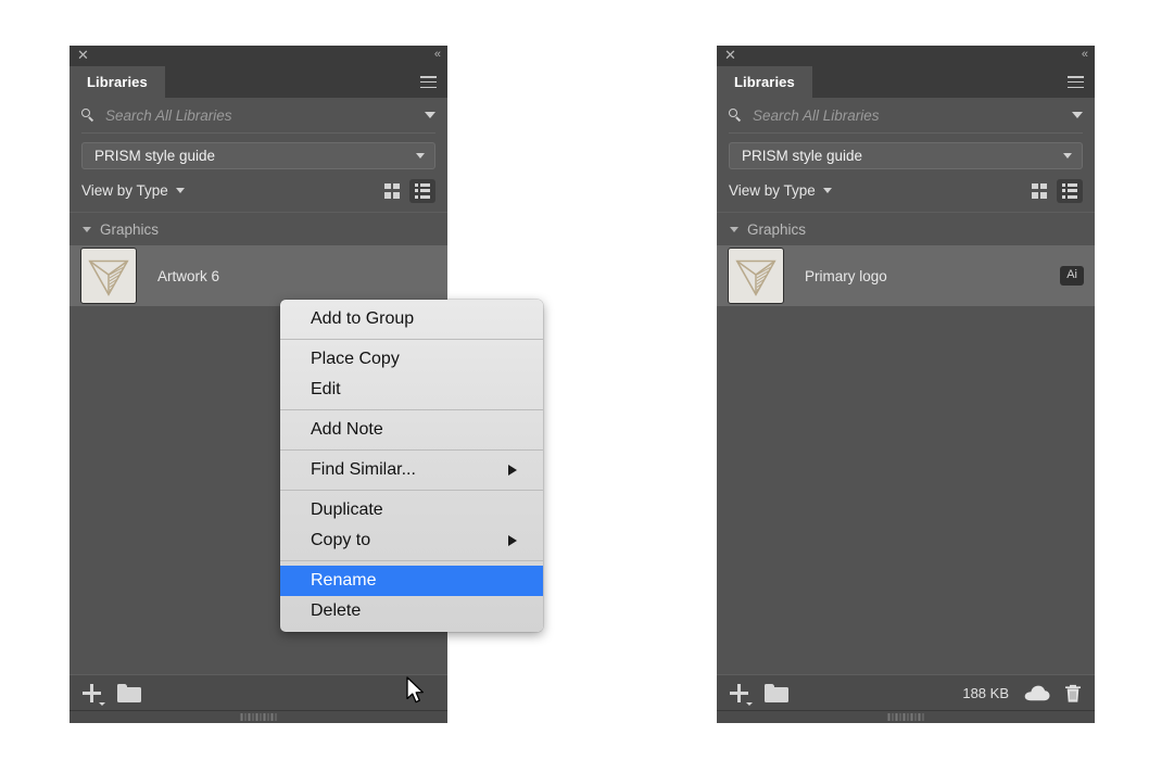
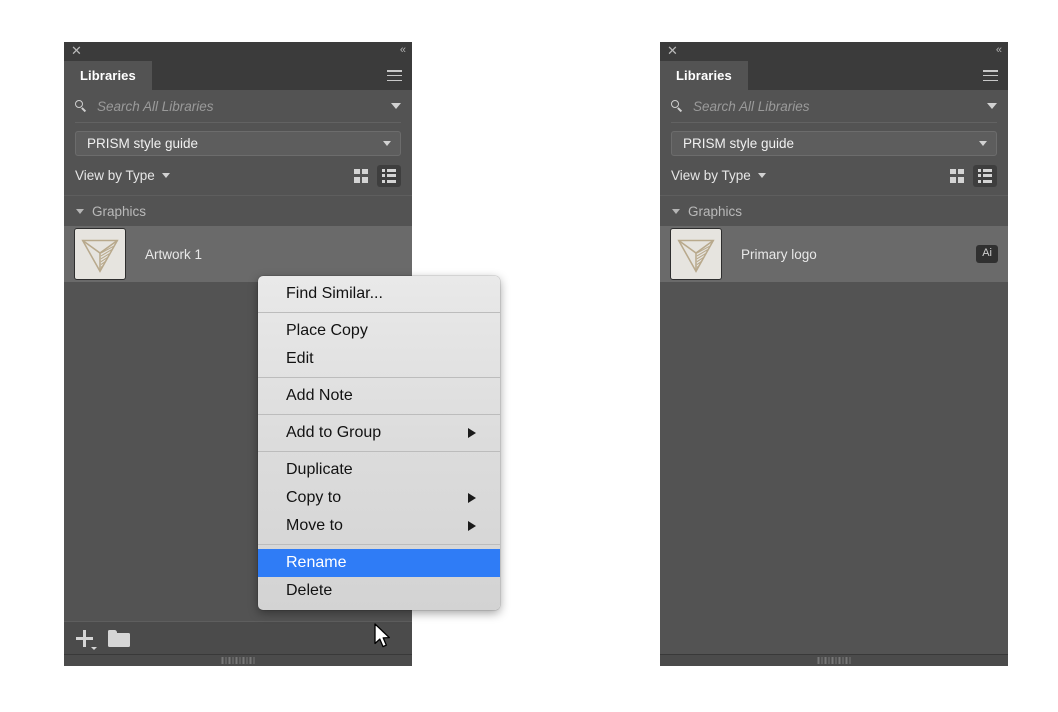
  ✕
  «
  Libraries
  Search All Libraries
  PRISM style guide
  View by Type
  Graphics
- Artwork 6
+ Artwork 1
  ✕
  «
  Libraries
  Search All Libraries
  PRISM style guide
  View by Type
  Graphics
  Primary logo
  Ai
- 188 KB
- Add to Group
+ Find Similar...
  Place Copy
  Edit
  Add Note
- Find Similar...
+ Add to Group
  Duplicate
  Copy to
+ Move to
  Rename
  Delete
